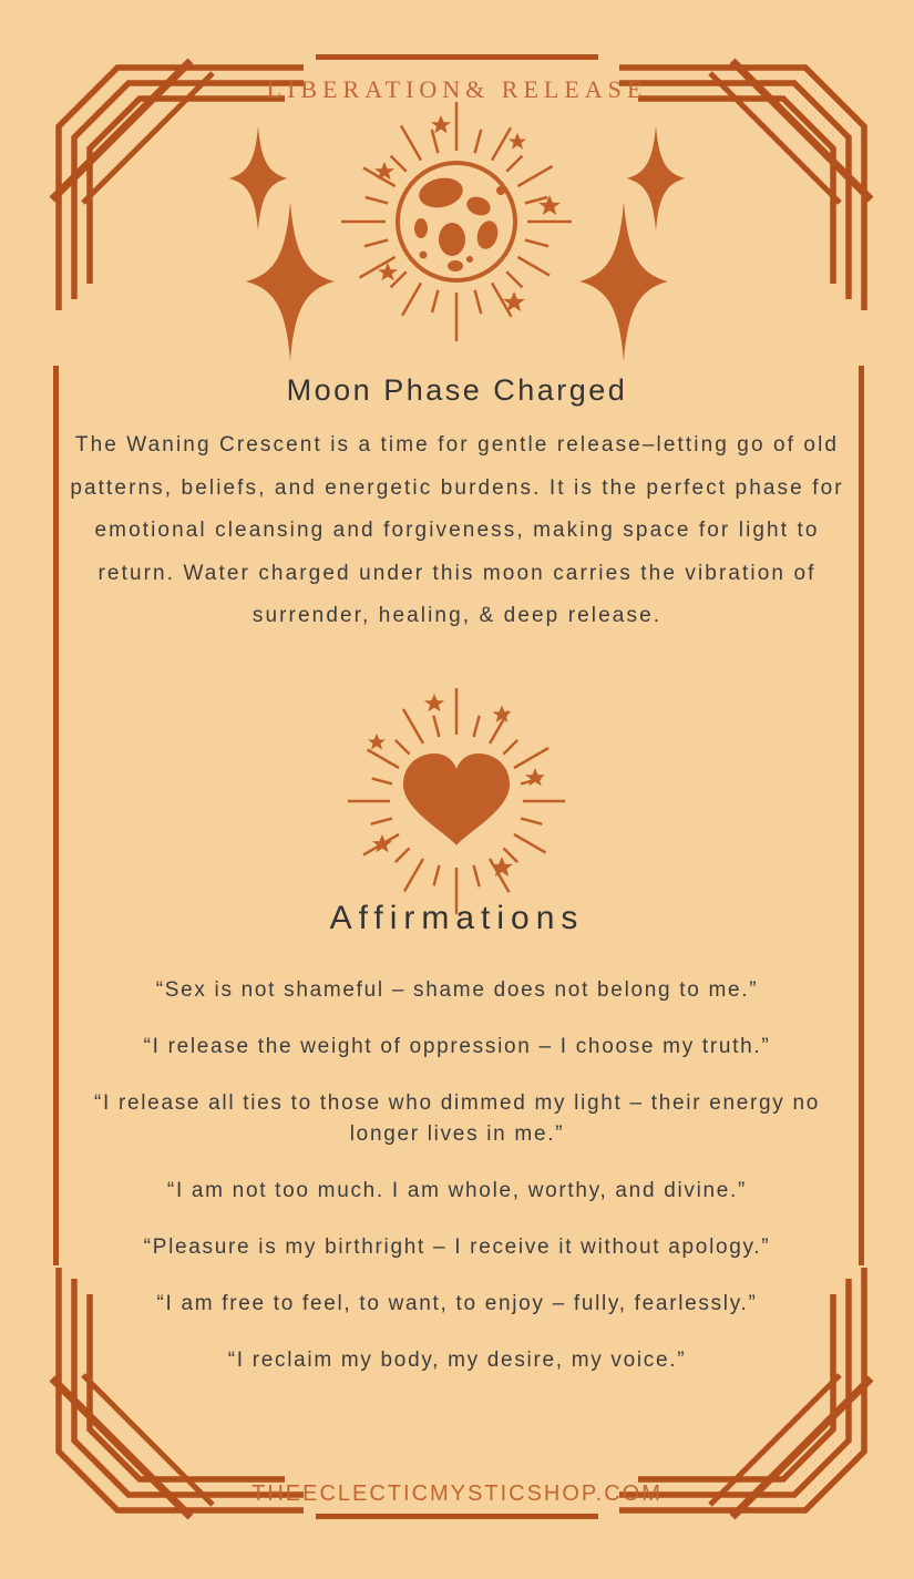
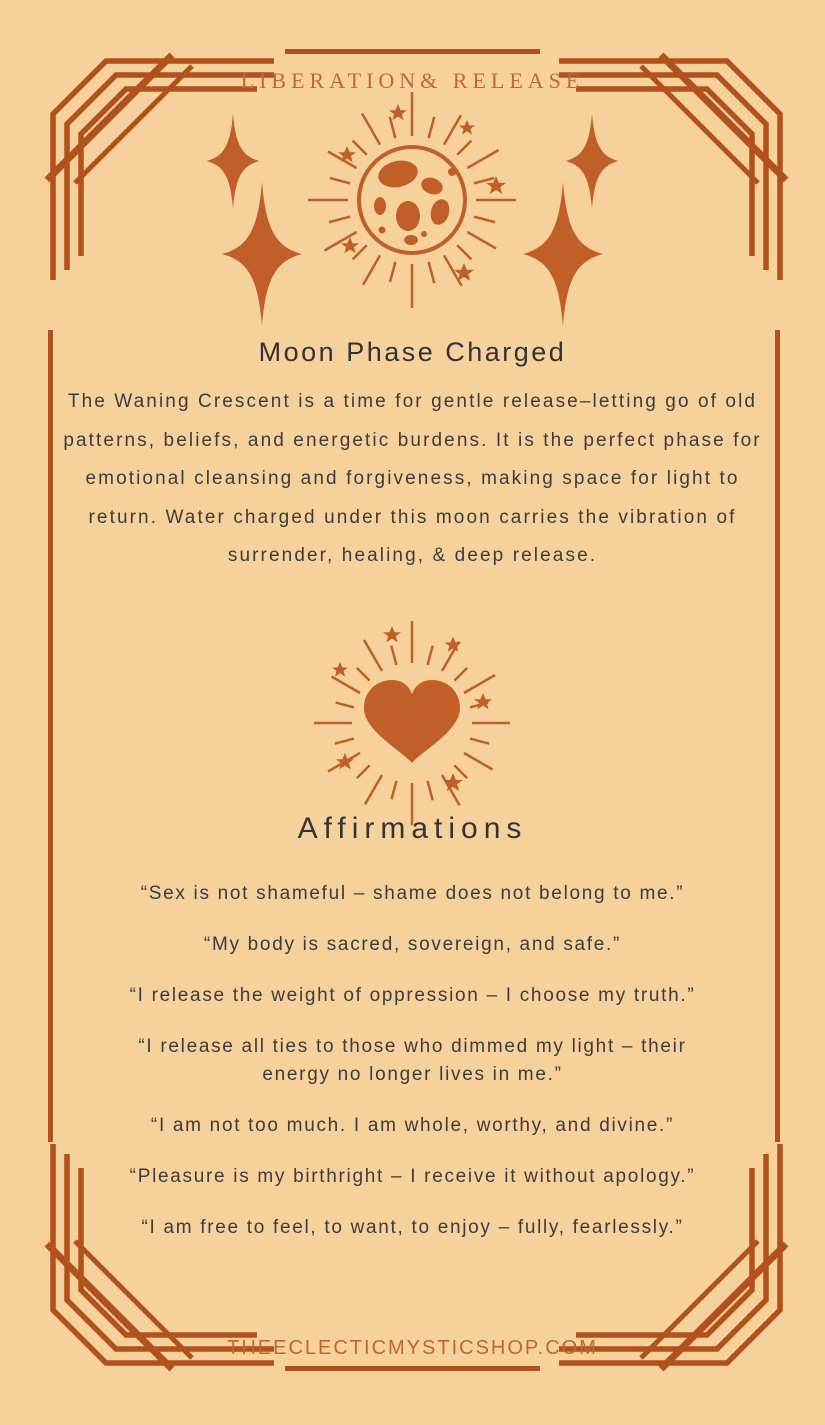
  LIBERATION& RELEASE
  Moon Phase Charged
  The Waning Crescent is a time for gentle release–letting go of old patterns, beliefs, and energetic burdens. It is the perfect phase for emotional cleansing and forgiveness, making space for light to return. Water charged under this moon carries the vibration of surrender, healing, & deep release.
  Affirmations
  “Sex is not shameful – shame does not belong to me.”
+ “My body is sacred, sovereign, and safe.”
  “I release the weight of oppression – I choose my truth.”
  “I release all ties to those who dimmed my light – their energy no longer lives in me.”
  “I am not too much. I am whole, worthy, and divine.”
  “Pleasure is my birthright – I receive it without apology.”
  “I am free to feel, to want, to enjoy – fully, fearlessly.”
- “I reclaim my body, my desire, my voice.”
  THEECLECTICMYSTICSHOP.COM
